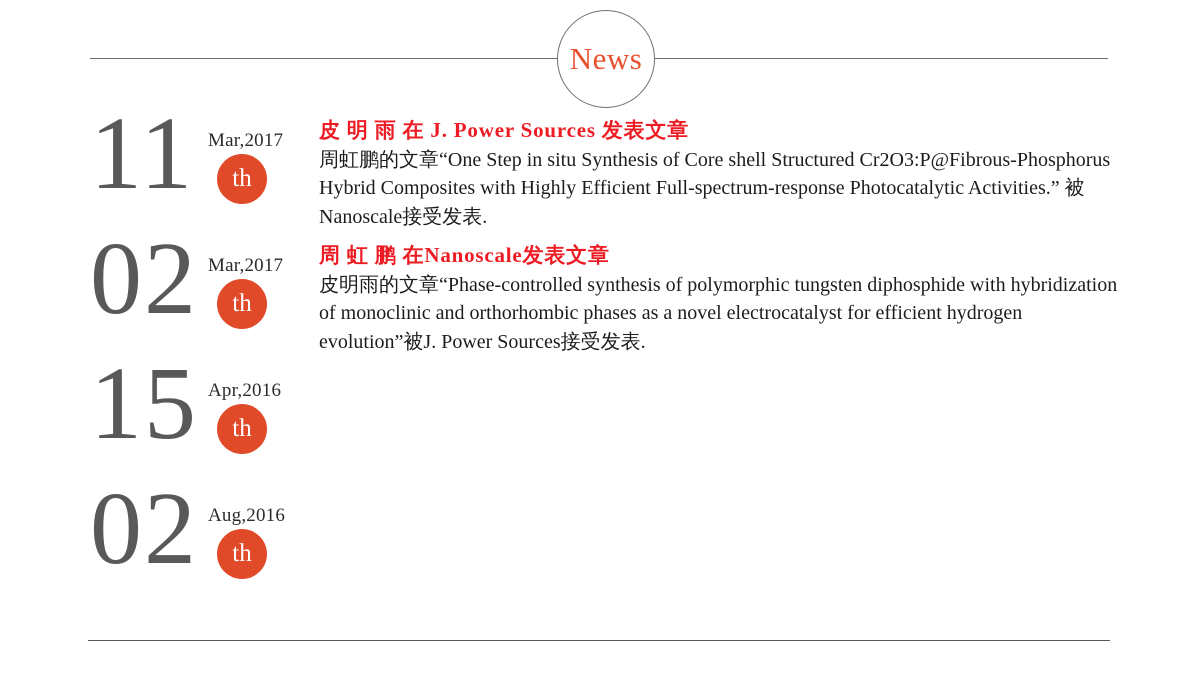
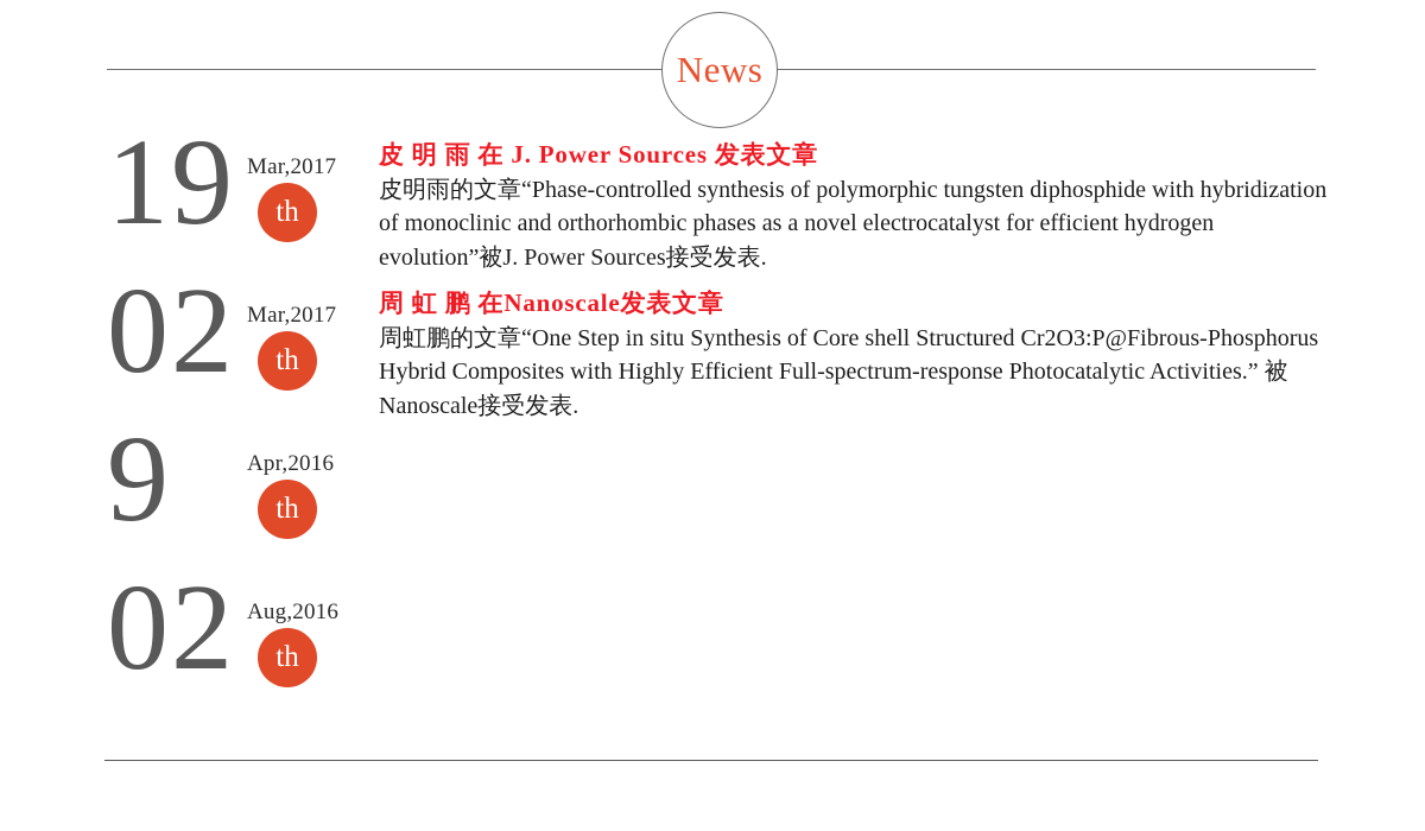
  News
- 11
+ 19
  Mar,2017
  th
  皮 明 雨 在 J. Power Sources 发表文章
- 周虹鹏的文章“One Step in situ Synthesis of Core shell Structured Cr2O3:P@Fibrous-Phosphorus Hybrid Composites with Highly Efficient Full-spectrum-response Photocatalytic Activities.” 被Nanoscale接受发表.
+ 皮明雨的文章“Phase-controlled synthesis of polymorphic tungsten diphosphide with hybridization of monoclinic and orthorhombic phases as a novel electrocatalyst for efficient hydrogen evolution”被J. Power Sources接受发表.
  02
  Mar,2017
  th
  周 虹 鹏 在Nanoscale发表文章
- 皮明雨的文章“Phase-controlled synthesis of polymorphic tungsten diphosphide with hybridization of monoclinic and orthorhombic phases as a novel electrocatalyst for efficient hydrogen evolution”被J. Power Sources接受发表.
+ 周虹鹏的文章“One Step in situ Synthesis of Core shell Structured Cr2O3:P@Fibrous-Phosphorus Hybrid Composites with Highly Efficient Full-spectrum-response Photocatalytic Activities.” 被Nanoscale接受发表.
- 15
+ 9
  Apr,2016
  th
  02
  Aug,2016
  th
